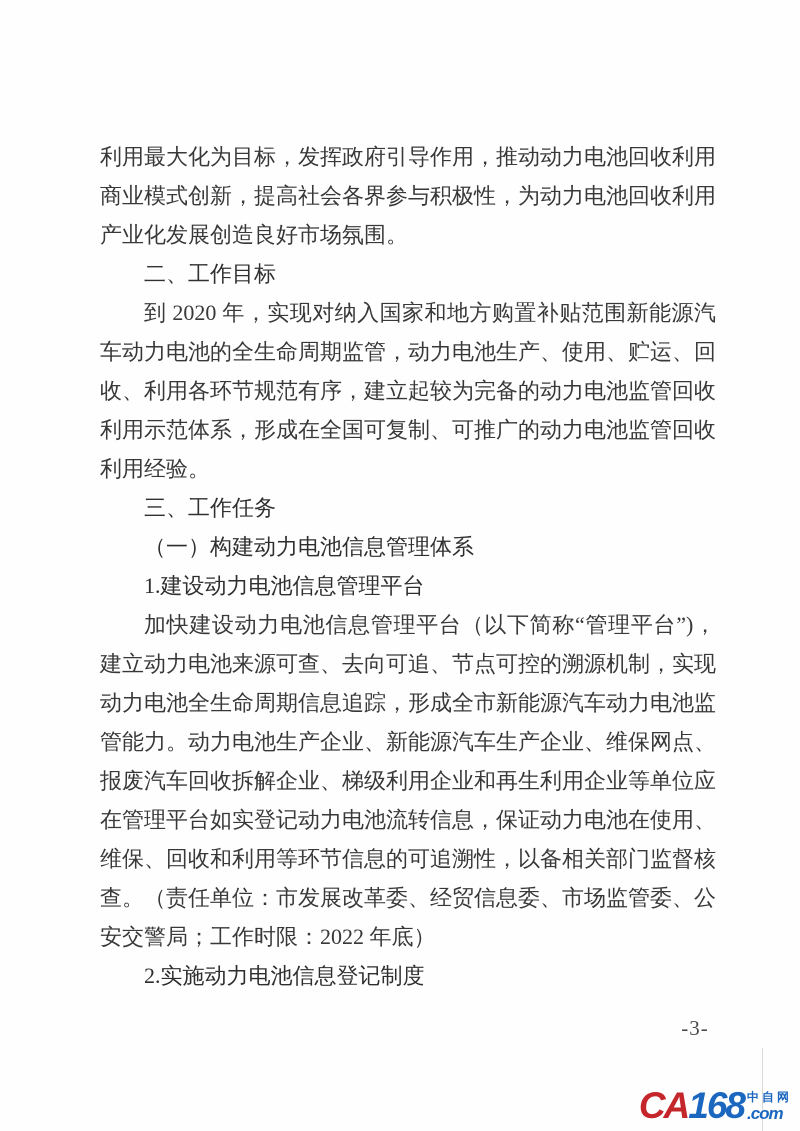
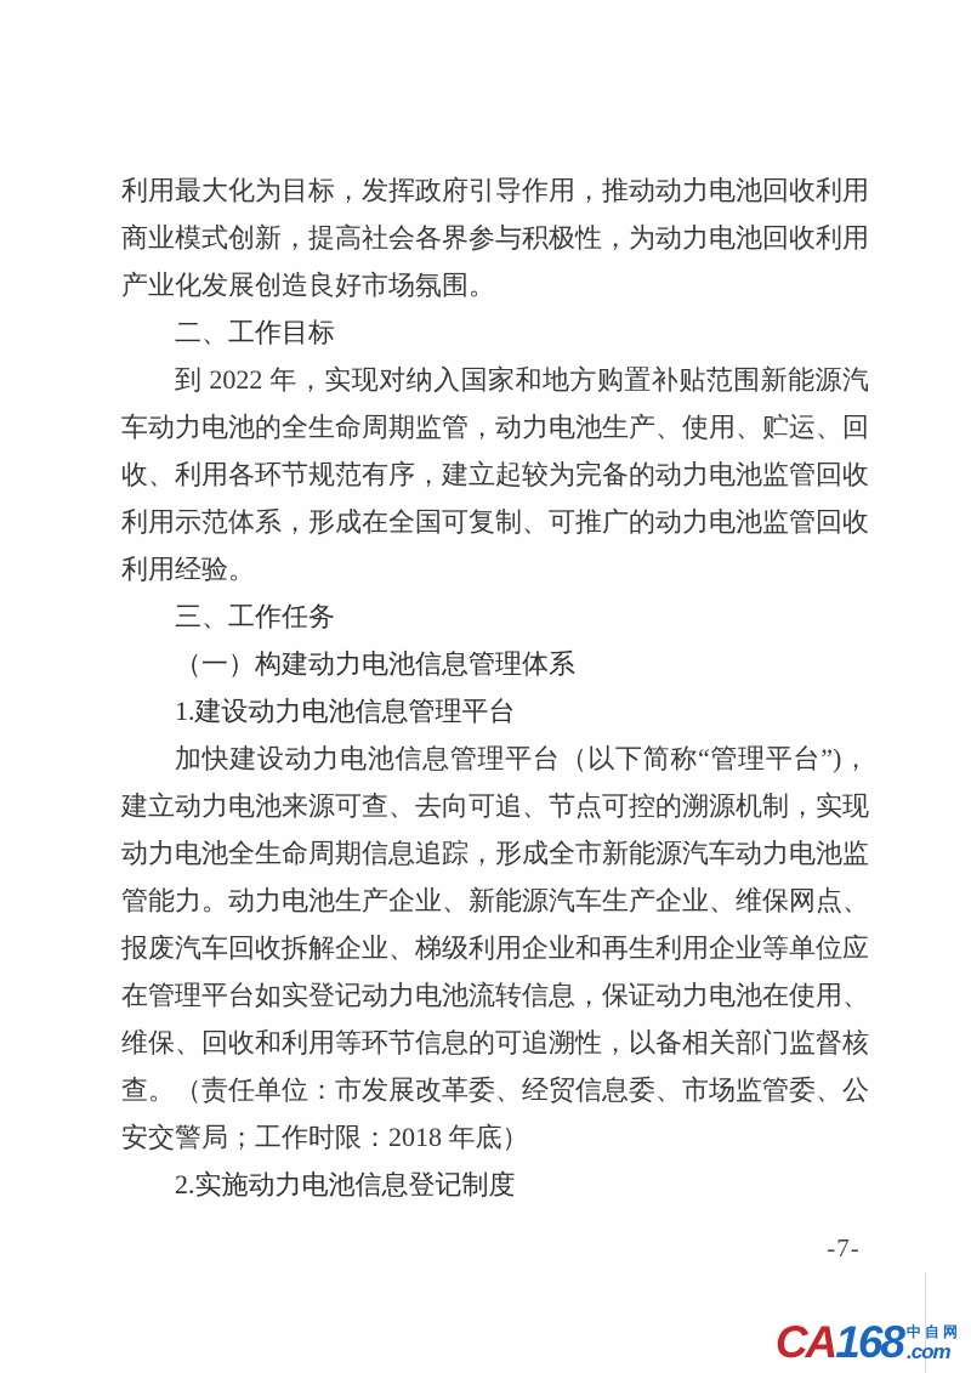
  利用最大化为目标，发挥政府引导作用，推动动力电池回收利用商业模式创新，提高社会各界参与积极性，为动力电池回收利用产业化发展创造良好市场氛围。
  二、工作目标
- 到 2020 年，实现对纳入国家和地方购置补贴范围新能源汽车动力电池的全生命周期监管，动力电池生产、使用、贮运、回收、利用各环节规范有序，建立起较为完备的动力电池监管回收利用示范体系，形成在全国可复制、可推广的动力电池监管回收利用经验。
+ 到 2022 年，实现对纳入国家和地方购置补贴范围新能源汽车动力电池的全生命周期监管，动力电池生产、使用、贮运、回收、利用各环节规范有序，建立起较为完备的动力电池监管回收利用示范体系，形成在全国可复制、可推广的动力电池监管回收利用经验。
  三、工作任务
  （一）构建动力电池信息管理体系
  1.建设动力电池信息管理平台
- 加快建设动力电池信息管理平台（以下简称“管理平台”)，建立动力电池来源可查、去向可追、节点可控的溯源机制，实现动力电池全生命周期信息追踪，形成全市新能源汽车动力电池监管能力。动力电池生产企业、新能源汽车生产企业、维保网点、报废汽车回收拆解企业、梯级利用企业和再生利用企业等单位应在管理平台如实登记动力电池流转信息，保证动力电池在使用、维保、回收和利用等环节信息的可追溯性，以备相关部门监督核查。（责任单位：市发展改革委、经贸信息委、市场监管委、公安交警局；工作时限：2022 年底）
+ 加快建设动力电池信息管理平台（以下简称“管理平台”)，建立动力电池来源可查、去向可追、节点可控的溯源机制，实现动力电池全生命周期信息追踪，形成全市新能源汽车动力电池监管能力。动力电池生产企业、新能源汽车生产企业、维保网点、报废汽车回收拆解企业、梯级利用企业和再生利用企业等单位应在管理平台如实登记动力电池流转信息，保证动力电池在使用、维保、回收和利用等环节信息的可追溯性，以备相关部门监督核查。（责任单位：市发展改革委、经贸信息委、市场监管委、公安交警局；工作时限：2018 年底）
  2.实施动力电池信息登记制度
- -3-
+ -7-
  CA168
  中自网
  .com
